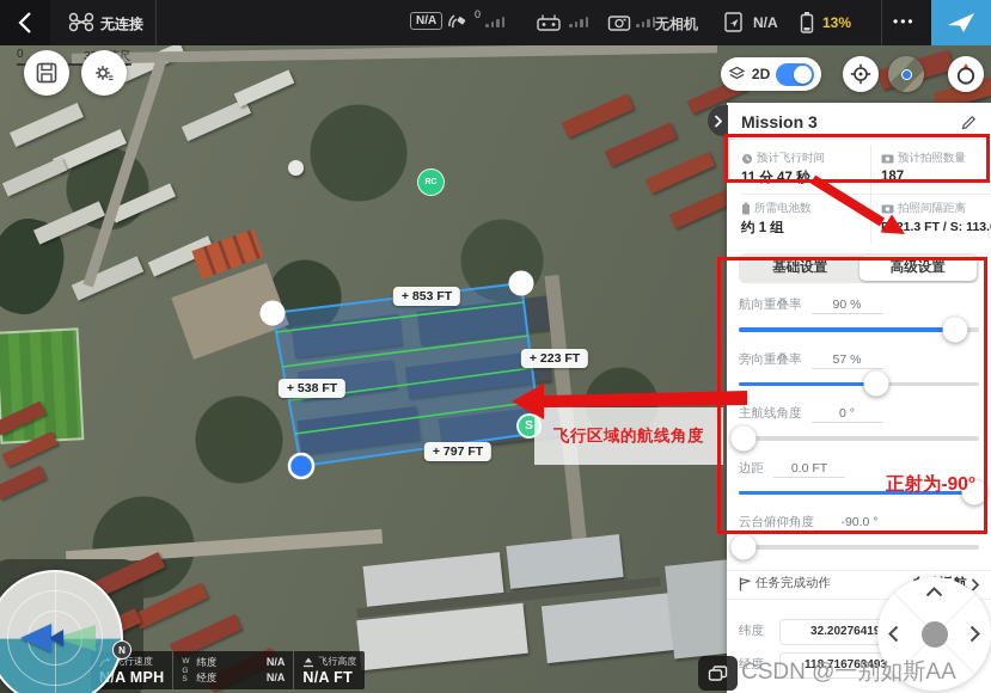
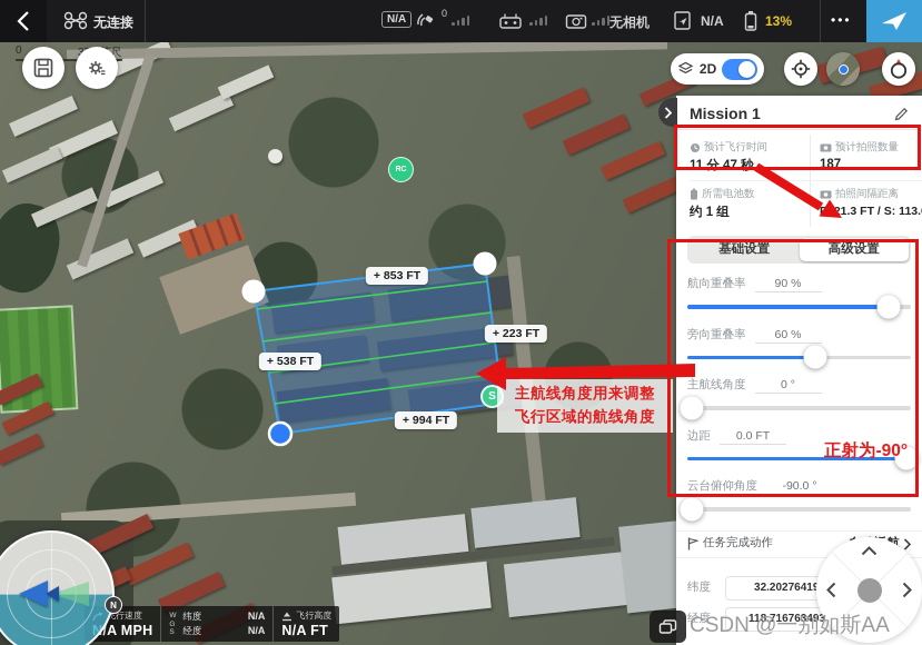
  0
  2D
  S
  + 853 FT
  + 223 FT
  + 538 FT
- + 797 FT
+ + 994 FT
  无连接
  N/A
  0
  无相机
  N/A
  13%
  •••
- Mission 3
+ Mission 1
  预计飞行时间
  11 分 47 秒
  预计拍照数量
  187
  所需电池数
  约 1 组
  拍照间隔距离
  基础设置
  高级设置
  航向重叠率
  90 %
  旁向重叠率
- 57 %
+ 60 %
  主航线角度
  0 °
  边距
  0.0 FT
  云台俯仰角度
  -90.0 °
  任务完成动作
  纬度
  32.2027641
  经度
  118.716763493
  N
  飞行速度
  /A MPH
  纬度
  N/A
  经度
  N/A
  飞行高度
  N/A FT
+ 主航线角度用来调整
  飞行区域的航线角度
  正射为-90°
  CSDN @一别如斯AA
